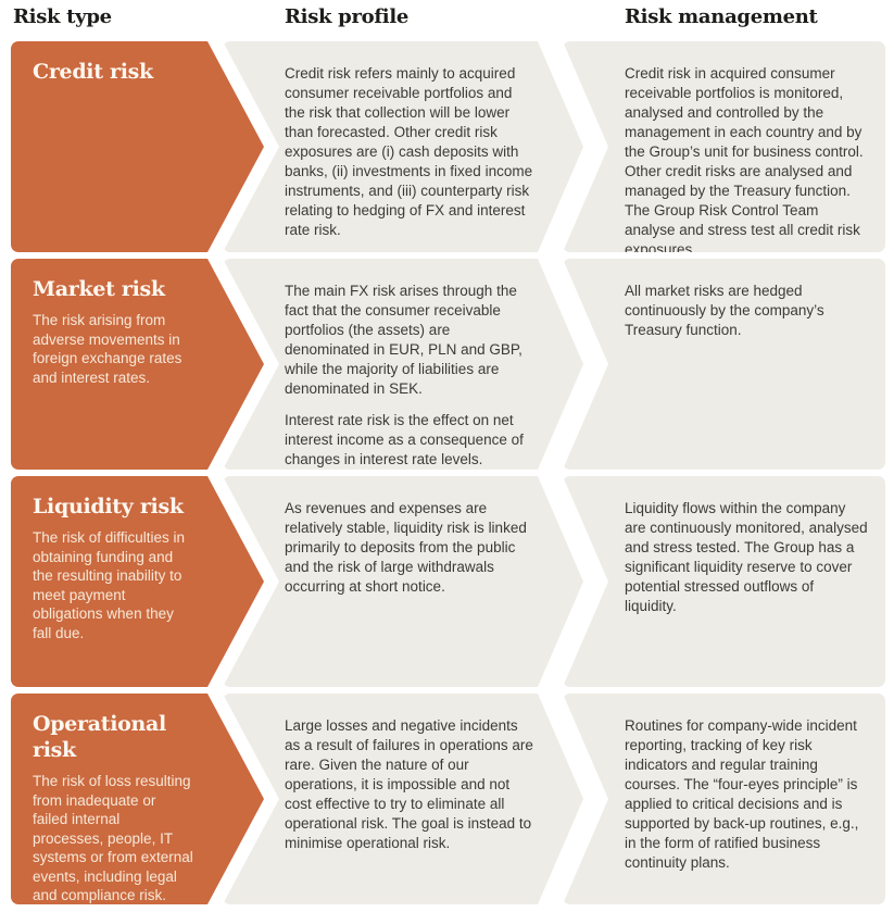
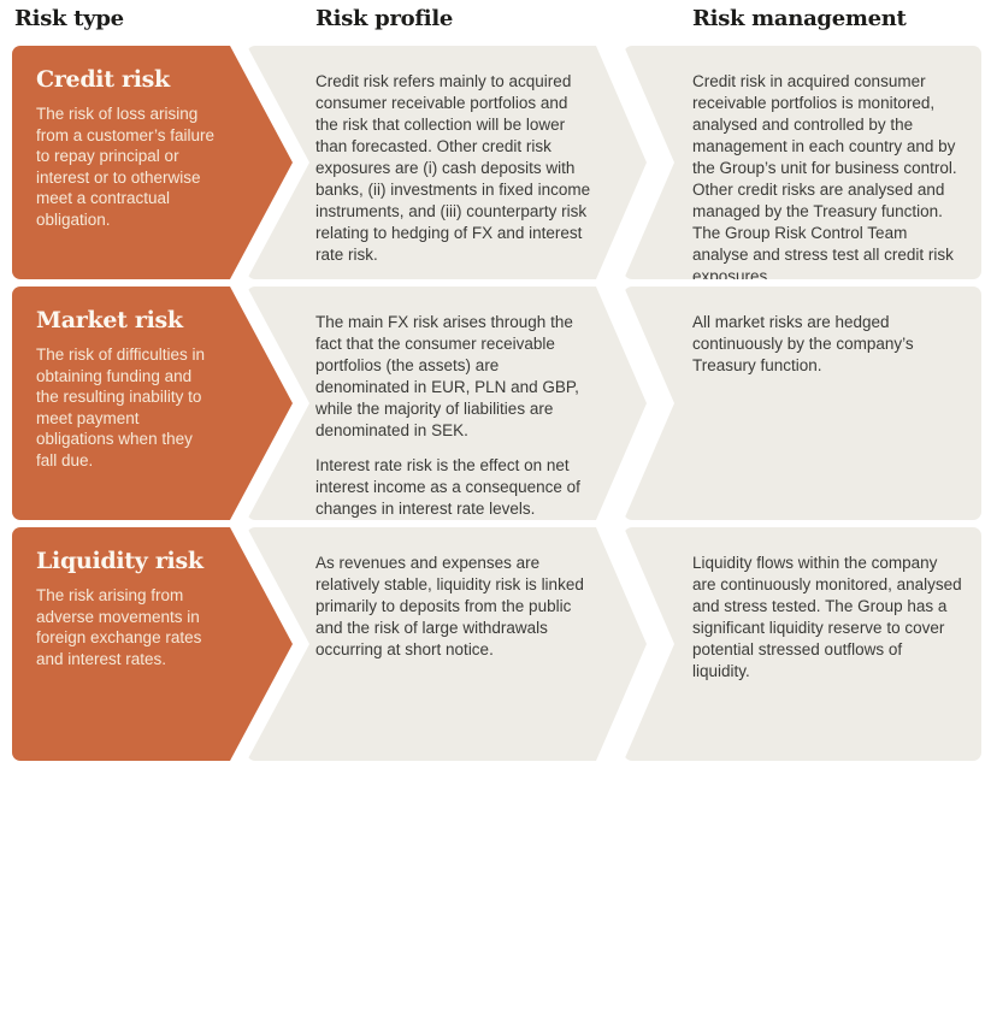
  Risk type
  Risk profile
  Risk management
  Credit risk
+ The risk of loss arising from a customer’s failure to repay principal or interest or to otherwise meet a contractual obligation.
  Credit risk refers mainly to acquired consumer receivable portfolios and the risk that collection will be lower than forecasted. Other credit risk exposures are (i) cash deposits with banks, (ii) investments in fixed income instruments, and (iii) counterparty risk relating to hedging of FX and interest rate risk.
  Credit risk in acquired consumer receivable portfolios is monitored, analysed and controlled by the management in each country and by the Group’s unit for business control. Other credit risks are analysed and managed by the Treasury function. The Group Risk Control Team analyse and stress test all credit risk exposures.
  Market risk
- The risk arising from adverse movements in foreign exchange rates and interest rates.
+ The risk of difficulties in obtaining funding and the resulting inability to meet payment obligations when they fall due.
  The main FX risk arises through the fact that the consumer receivable portfolios (the assets) are denominated in EUR, PLN and GBP, while the majority of liabilities are denominated in SEK.
  Interest rate risk is the effect on net interest income as a consequence of changes in interest rate levels.
  All market risks are hedged continuously by the company’s Treasury function.
  Liquidity risk
- The risk of difficulties in obtaining funding and the resulting inability to meet payment obligations when they fall due.
+ The risk arising from adverse movements in foreign exchange rates and interest rates.
  As revenues and expenses are relatively stable, liquidity risk is linked primarily to deposits from the public and the risk of large withdrawals occurring at short notice.
  Liquidity flows within the company are continuously monitored, analysed and stress tested. The Group has a significant liquidity reserve to cover potential stressed outflows of liquidity.
- Operational risk
- The risk of loss resulting from inadequate or failed internal processes, people, IT systems or from external events, including legal and compliance risk.
- Large losses and negative incidents as a result of failures in operations are rare. Given the nature of our operations, it is impossible and not cost effective to try to eliminate all operational risk. The goal is instead to minimise operational risk.
- Routines for company-wide incident reporting, tracking of key risk indicators and regular training courses. The “four-eyes principle” is applied to critical decisions and is supported by back-up routines, e.g., in the form of ratified business continuity plans.
